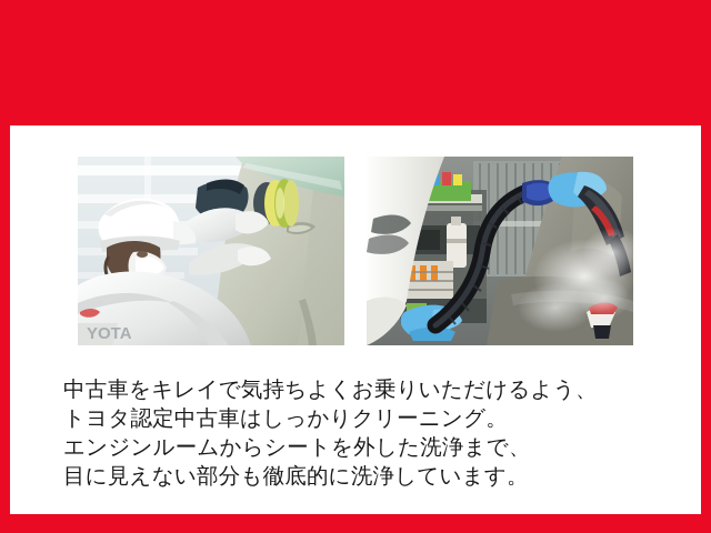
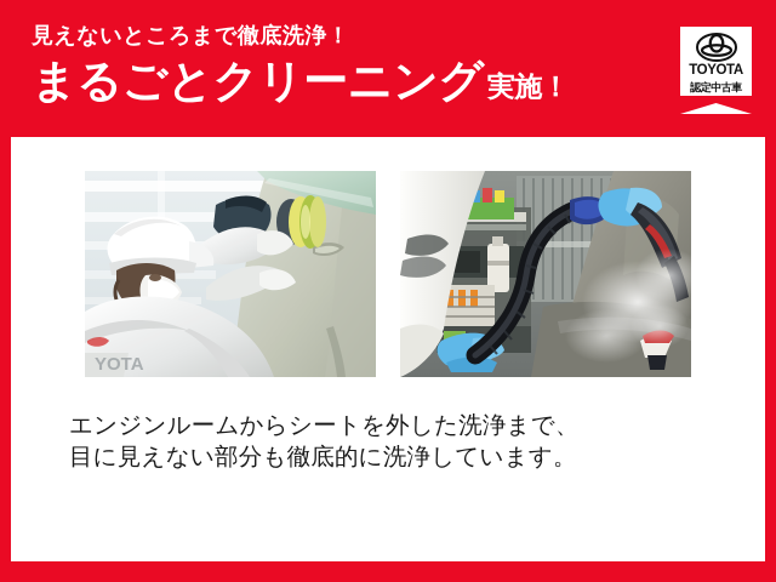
+ 見えないところまで徹底洗浄！
+ まるごとクリーニング
+ 実施！
+ TOYOTA
+ 認定中古車
  YOTA
- 中古車をキレイで気持ちよくお乗りいただけるよう、
- トヨタ認定中古車はしっかりクリーニング。
  エンジンルームからシートを外した洗浄まで、
  目に見えない部分も徹底的に洗浄しています。
